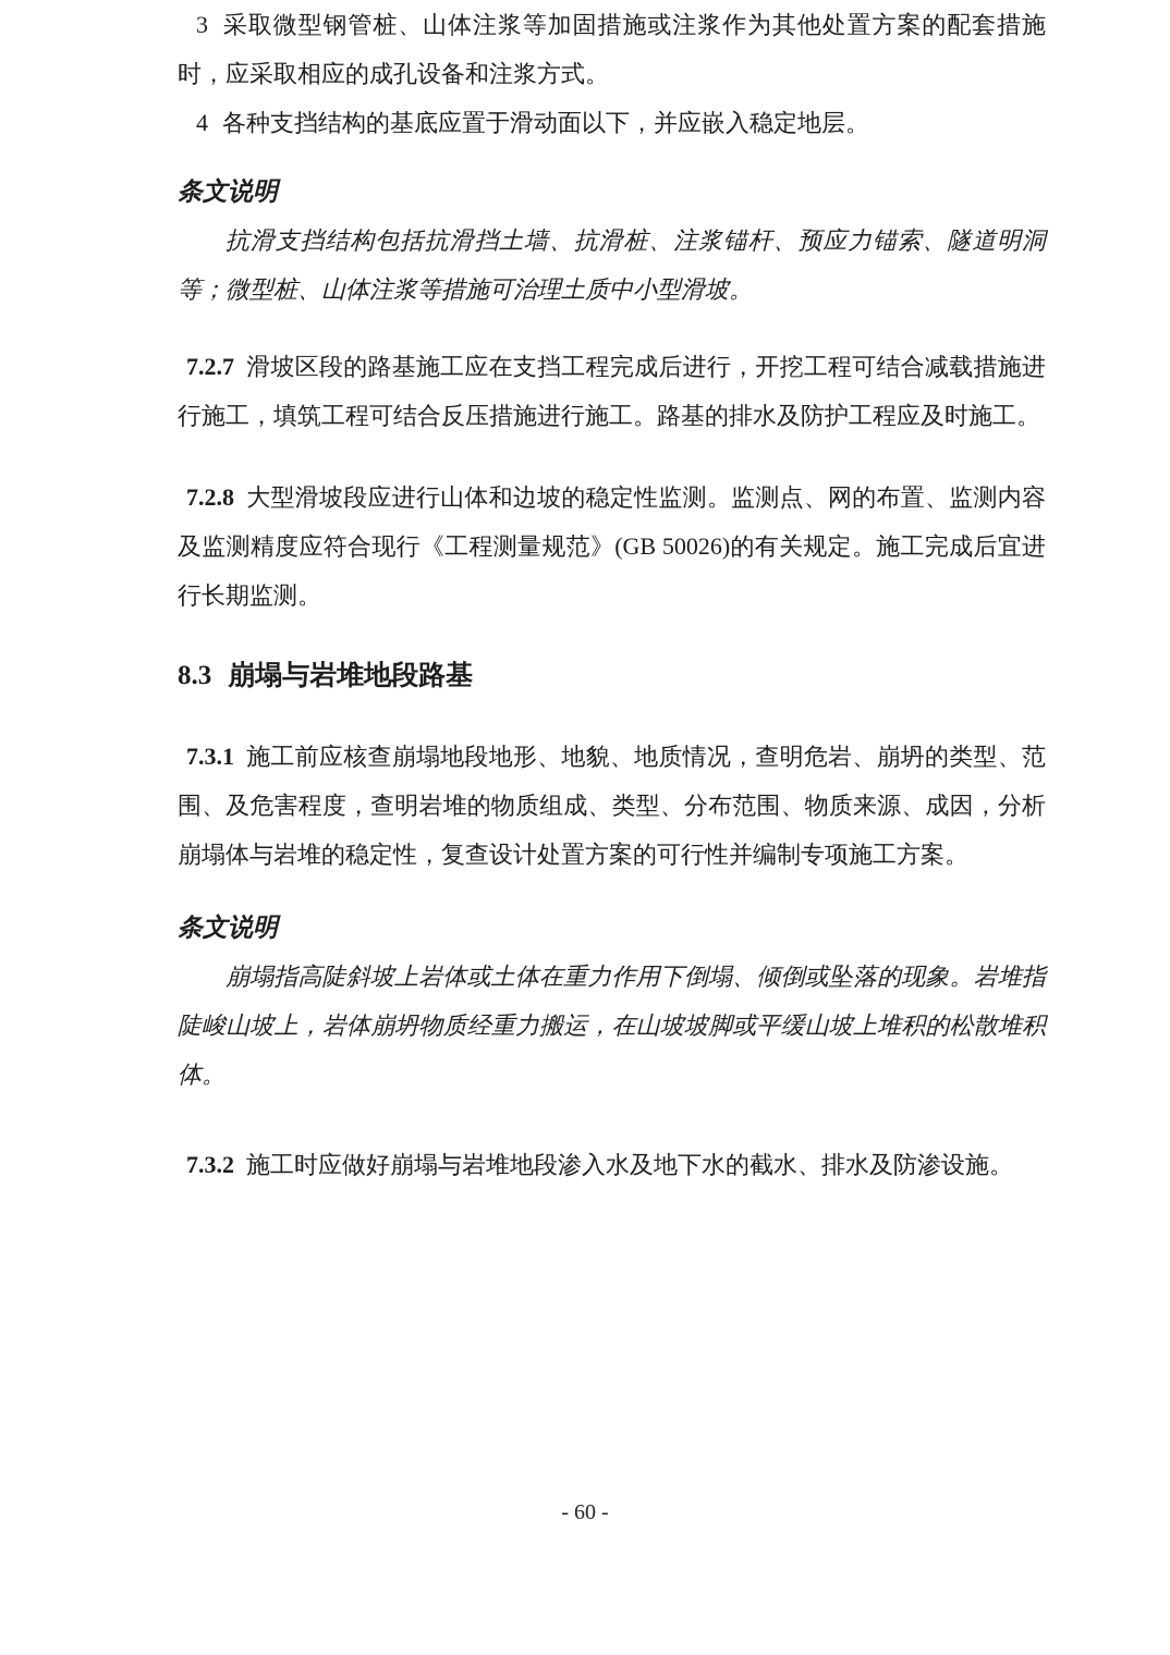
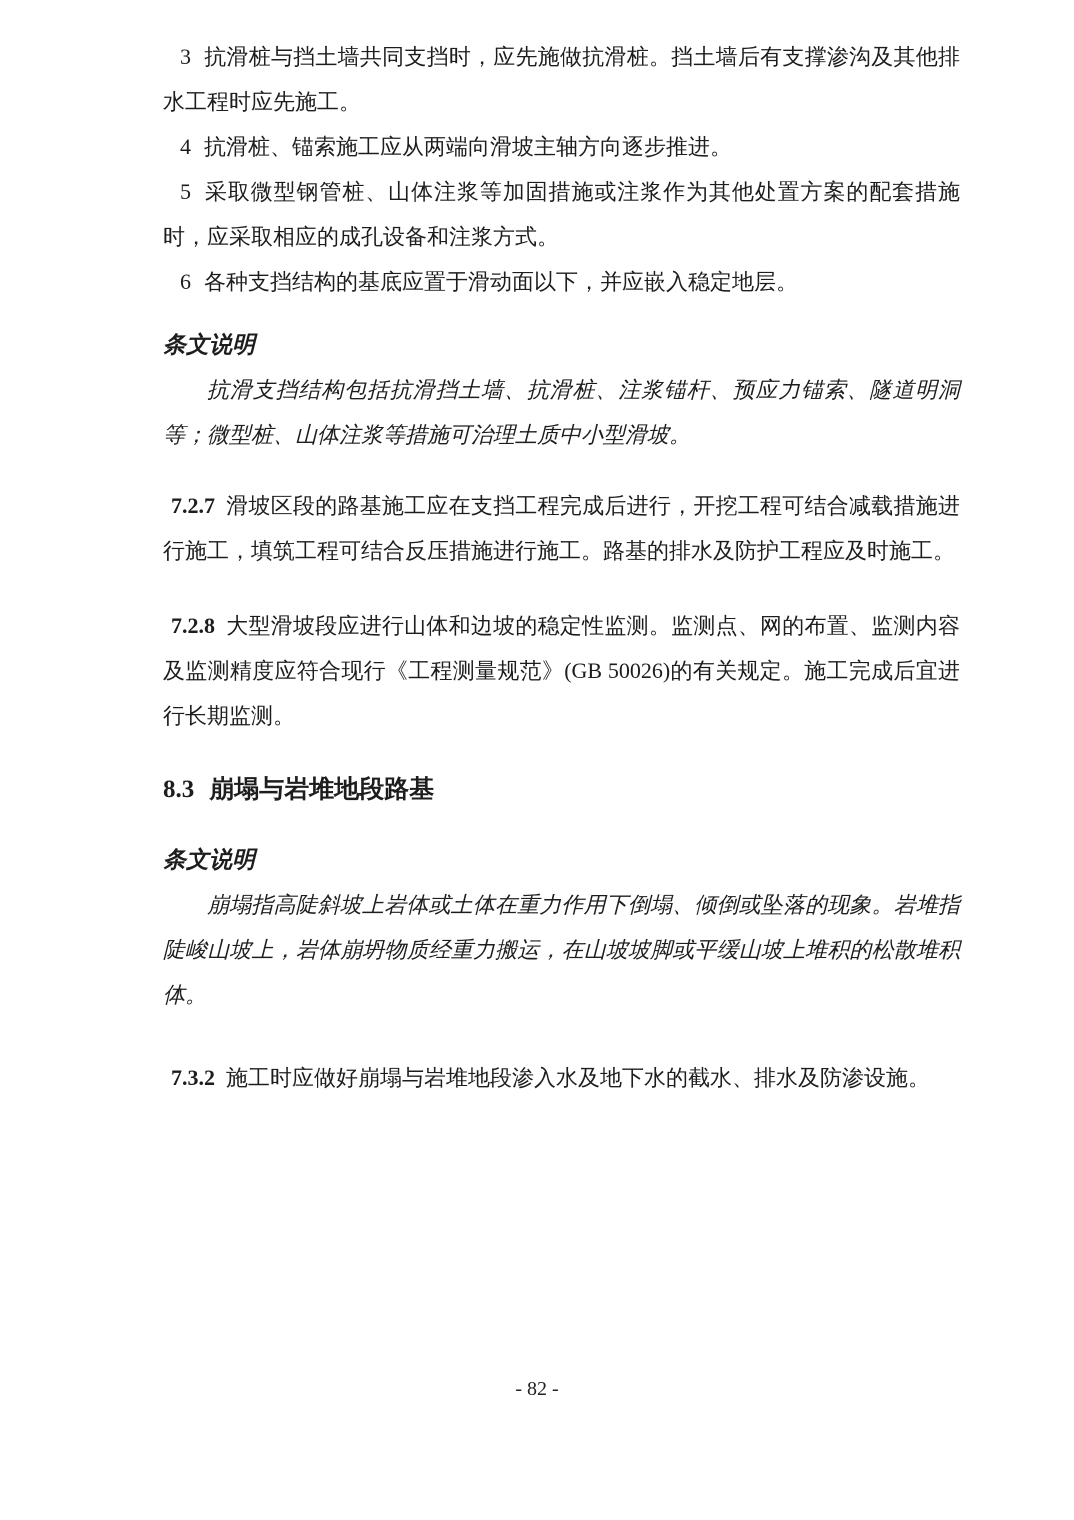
+ 3 抗滑桩与挡土墙共同支挡时，应先施做抗滑桩。挡土墙后有支撑渗沟及其他排水工程时应先施工。
+ 4 抗滑桩、锚索施工应从两端向滑坡主轴方向逐步推进。
- 3 采取微型钢管桩、山体注浆等加固措施或注浆作为其他处置方案的配套措施时，应采取相应的成孔设备和注浆方式。
+ 5 采取微型钢管桩、山体注浆等加固措施或注浆作为其他处置方案的配套措施时，应采取相应的成孔设备和注浆方式。
- 4 各种支挡结构的基底应置于滑动面以下，并应嵌入稳定地层。
+ 6 各种支挡结构的基底应置于滑动面以下，并应嵌入稳定地层。
  条文说明
  抗滑支挡结构包括抗滑挡土墙、抗滑桩、注浆锚杆、预应力锚索、隧道明洞等；微型桩、山体注浆等措施可治理土质中小型滑坡。
  7.2.7 滑坡区段的路基施工应在支挡工程完成后进行，开挖工程可结合减载措施进行施工，填筑工程可结合反压措施进行施工。路基的排水及防护工程应及时施工。
  7.2.8 大型滑坡段应进行山体和边坡的稳定性监测。监测点、网的布置、监测内容及监测精度应符合现行《工程测量规范》(GB 50026)的有关规定。施工完成后宜进行长期监测。
  8.3 崩塌与岩堆地段路基
- 7.3.1 施工前应核查崩塌地段地形、地貌、地质情况，查明危岩、崩坍的类型、范围、及危害程度，查明岩堆的物质组成、类型、分布范围、物质来源、成因，分析崩塌体与岩堆的稳定性，复查设计处置方案的可行性并编制专项施工方案。
  条文说明
  崩塌指高陡斜坡上岩体或土体在重力作用下倒塌、倾倒或坠落的现象。岩堆指陡峻山坡上，岩体崩坍物质经重力搬运，在山坡坡脚或平缓山坡上堆积的松散堆积体。
  7.3.2 施工时应做好崩塌与岩堆地段渗入水及地下水的截水、排水及防渗设施。
- - 60 -
+ - 82 -
